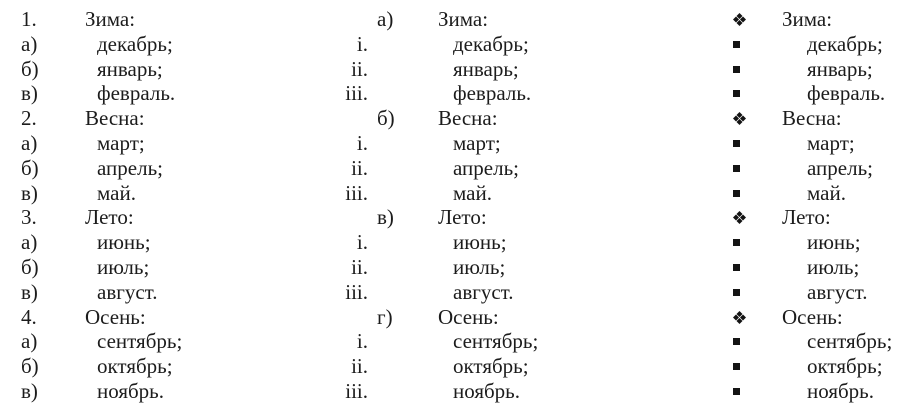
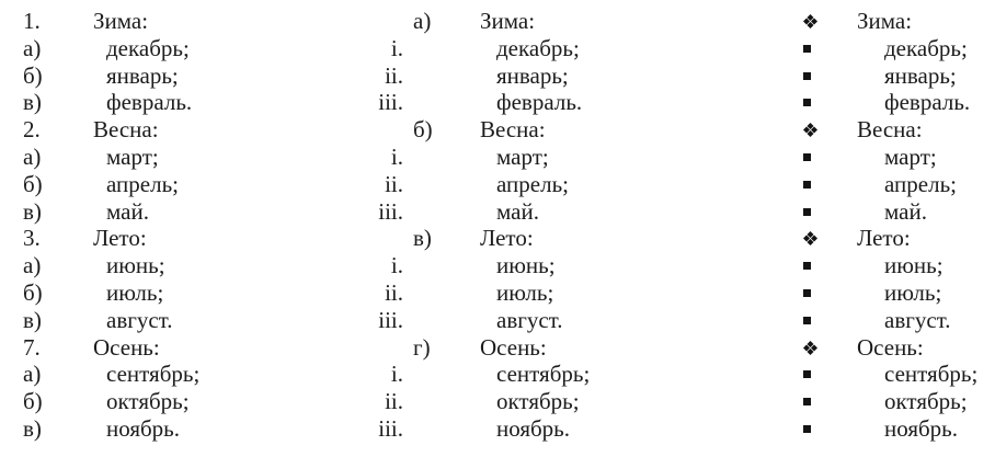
  1.
  Зима:
  а)
  декабрь;
  б)
  январь;
  в)
  февраль.
  2.
  Весна:
  а)
  март;
  б)
  апрель;
  в)
  май.
  3.
  Лето:
  а)
  июнь;
  б)
  июль;
  в)
  август.
- 4.
+ 7.
  Осень:
  а)
  сентябрь;
  б)
  октябрь;
  в)
  ноябрь.
  а)
  Зима:
  i.
  декабрь;
  ii.
  январь;
  iii.
  февраль.
  б)
  Весна:
  i.
  март;
  ii.
  апрель;
  iii.
  май.
  в)
  Лето:
  i.
  июнь;
  ii.
  июль;
  iii.
  август.
  г)
  Осень:
  i.
  сентябрь;
  ii.
  октябрь;
  iii.
  ноябрь.
  Зима:
  декабрь;
  январь;
  февраль.
  Весна:
  март;
  апрель;
  май.
  Лето:
  июнь;
  июль;
  август.
  Осень:
  сентябрь;
  октябрь;
  ноябрь.
